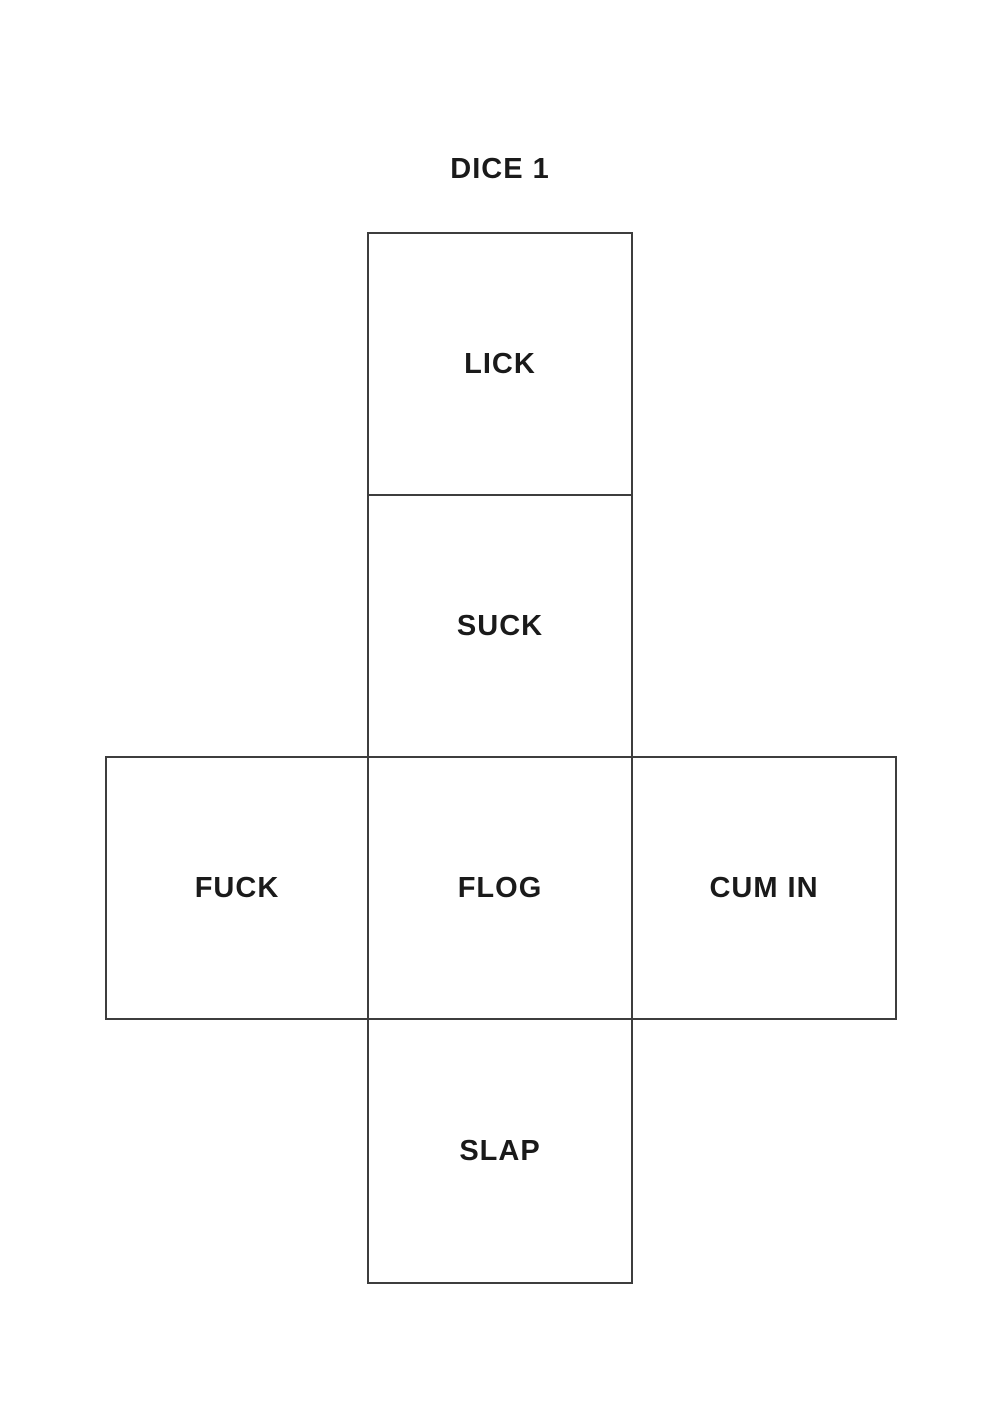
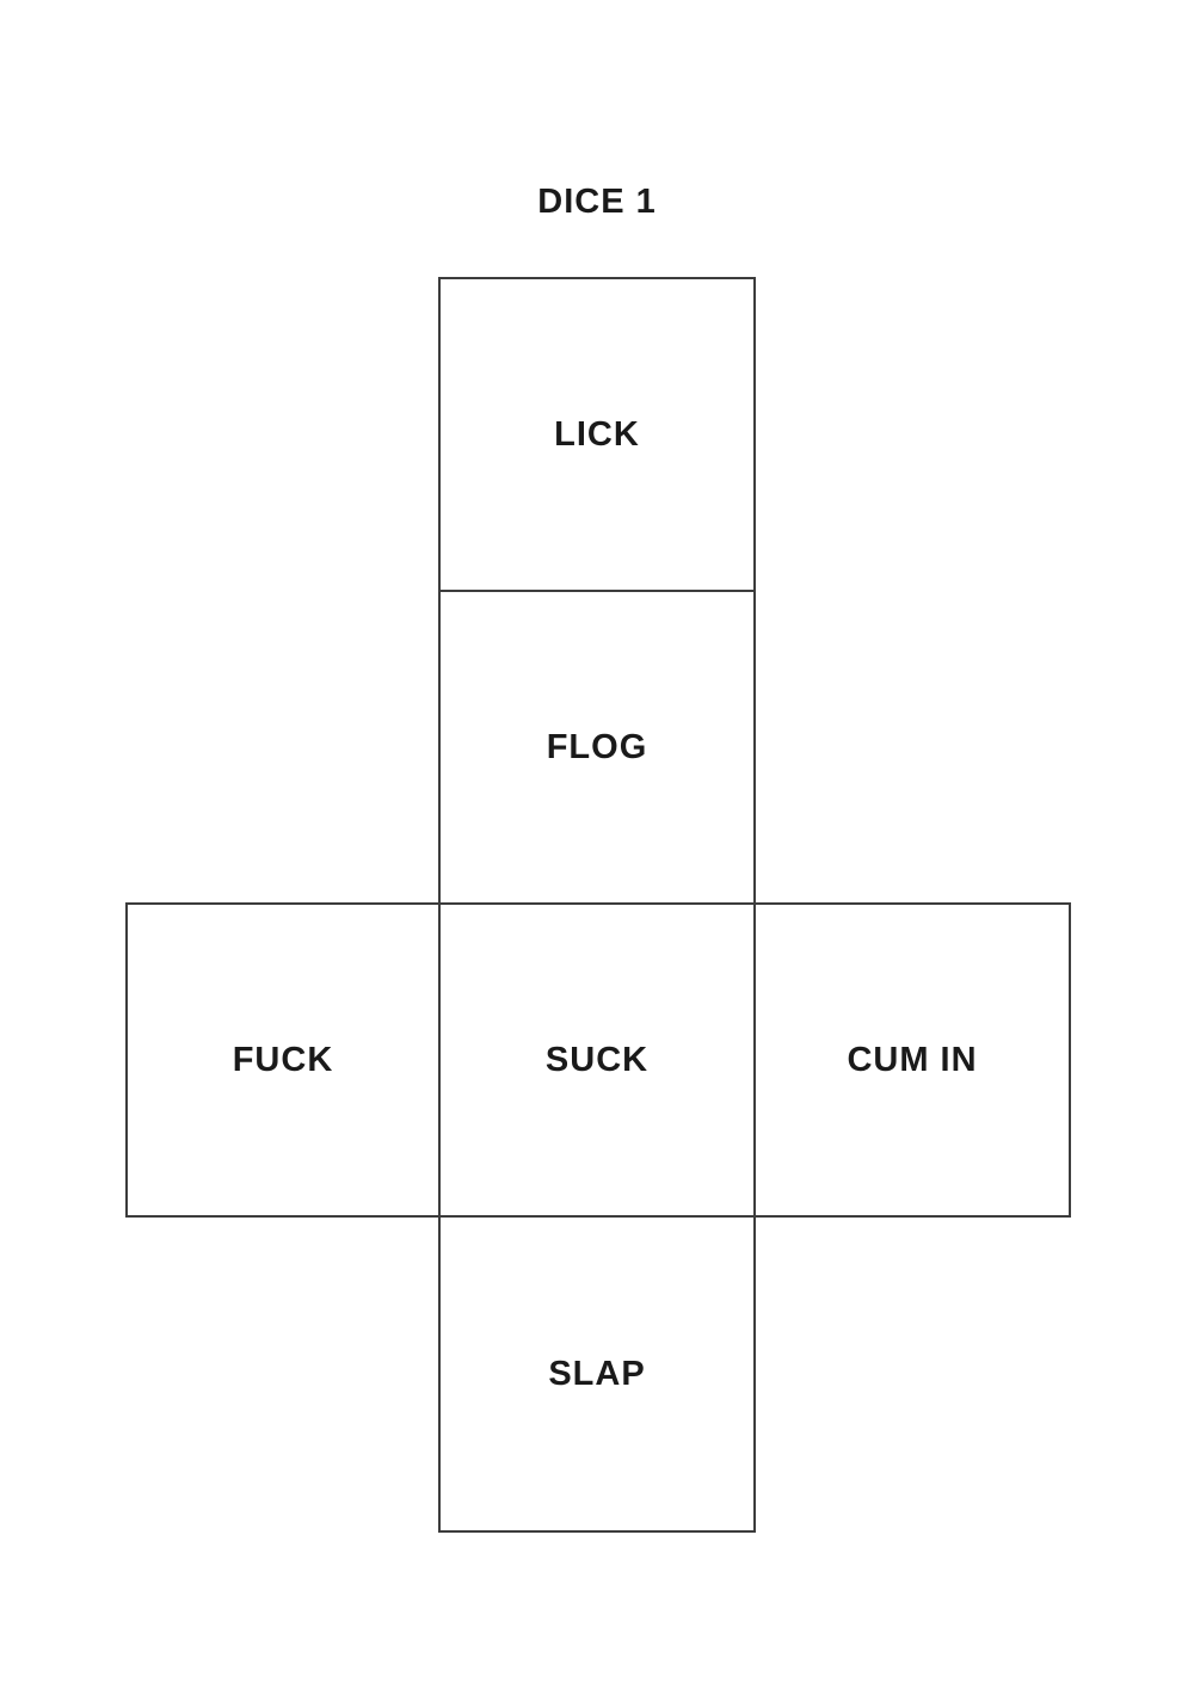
  DICE 1
  LICK
- SUCK
+ FLOG
  FUCK
- FLOG
+ SUCK
  CUM IN
  SLAP
